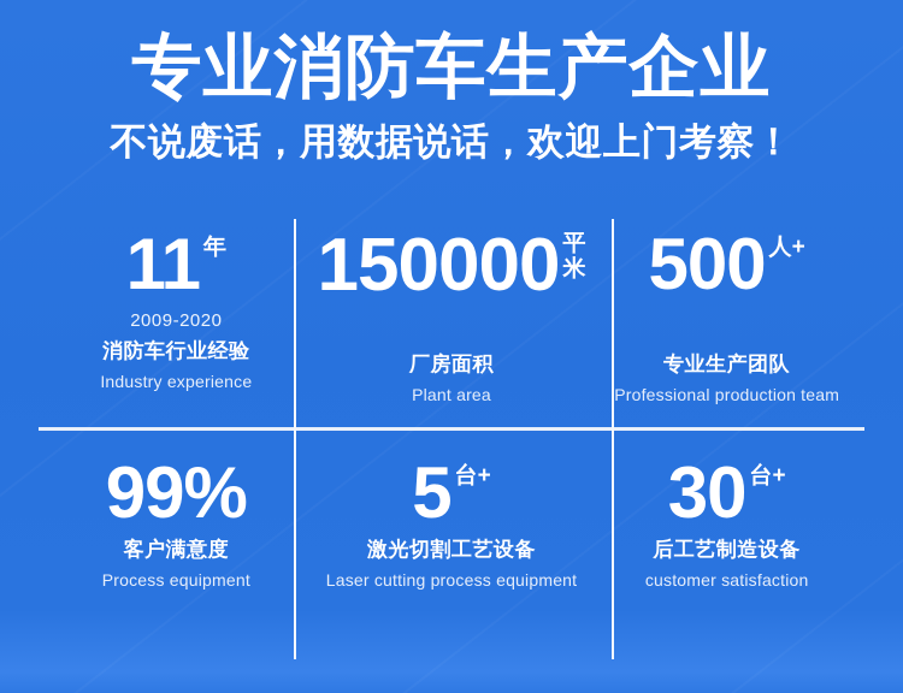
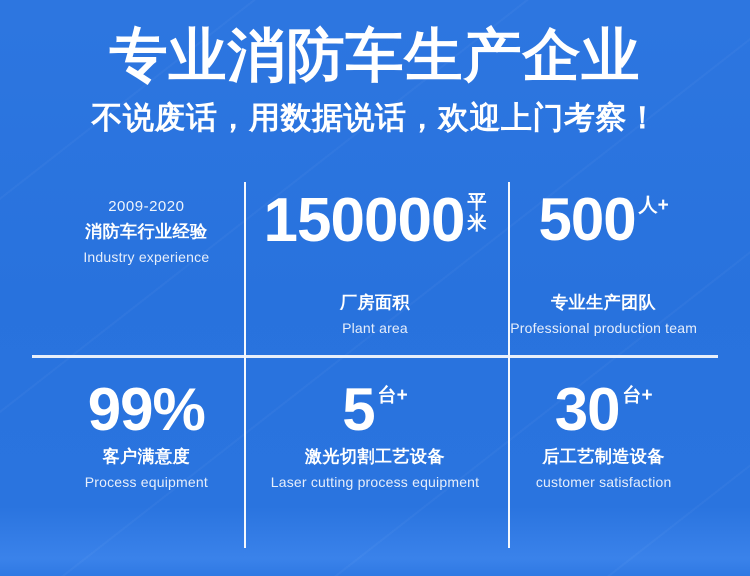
  专业消防车生产企业
  不说废话，用数据说话，欢迎上门考察！
- 11
- 年
  2009-2020
  消防车行业经验
  Industry experience
  150000
  平
  米
  厂房面积
  Plant area
  500
  人+
  专业生产团队
  Professional production team
  99%
  客户满意度
  Process equipment
  5
  台+
  激光切割工艺设备
  Laser cutting process equipment
  30
  台+
  后工艺制造设备
  customer satisfaction
